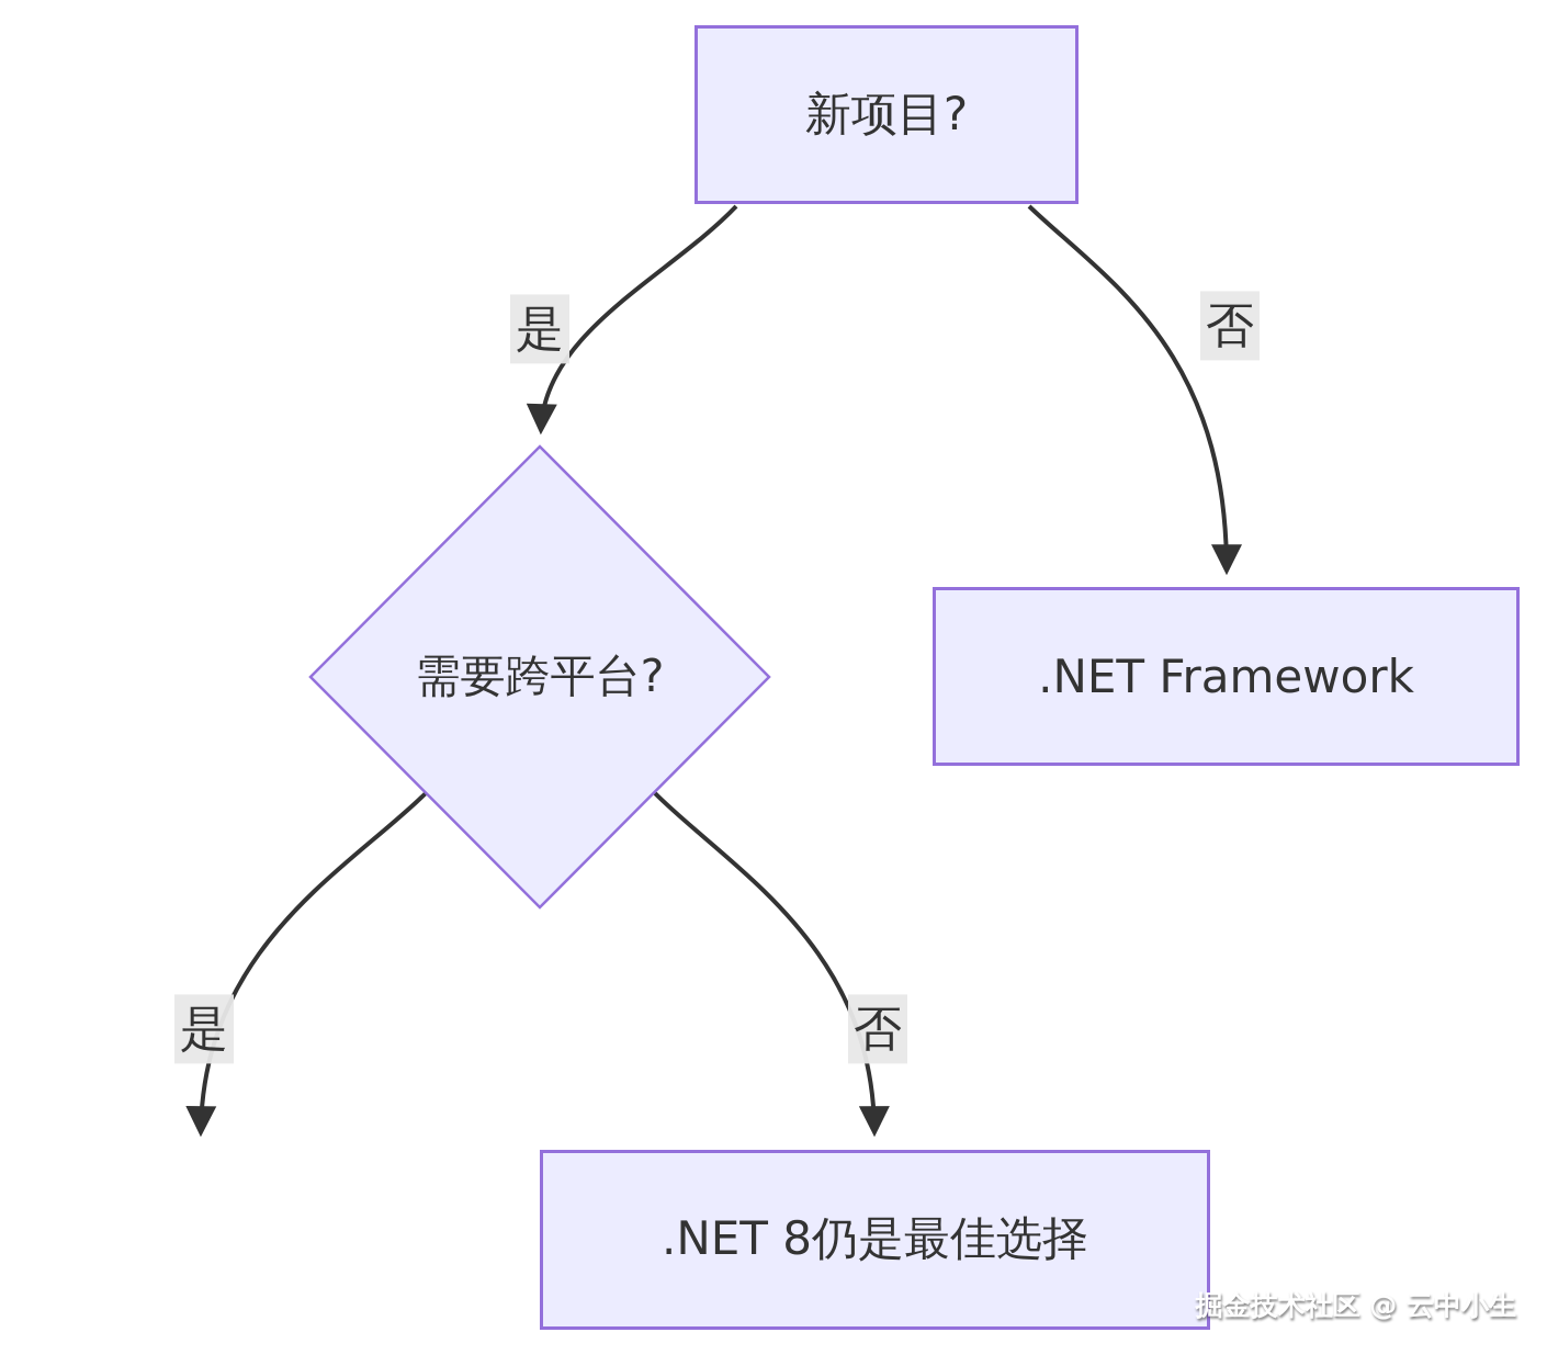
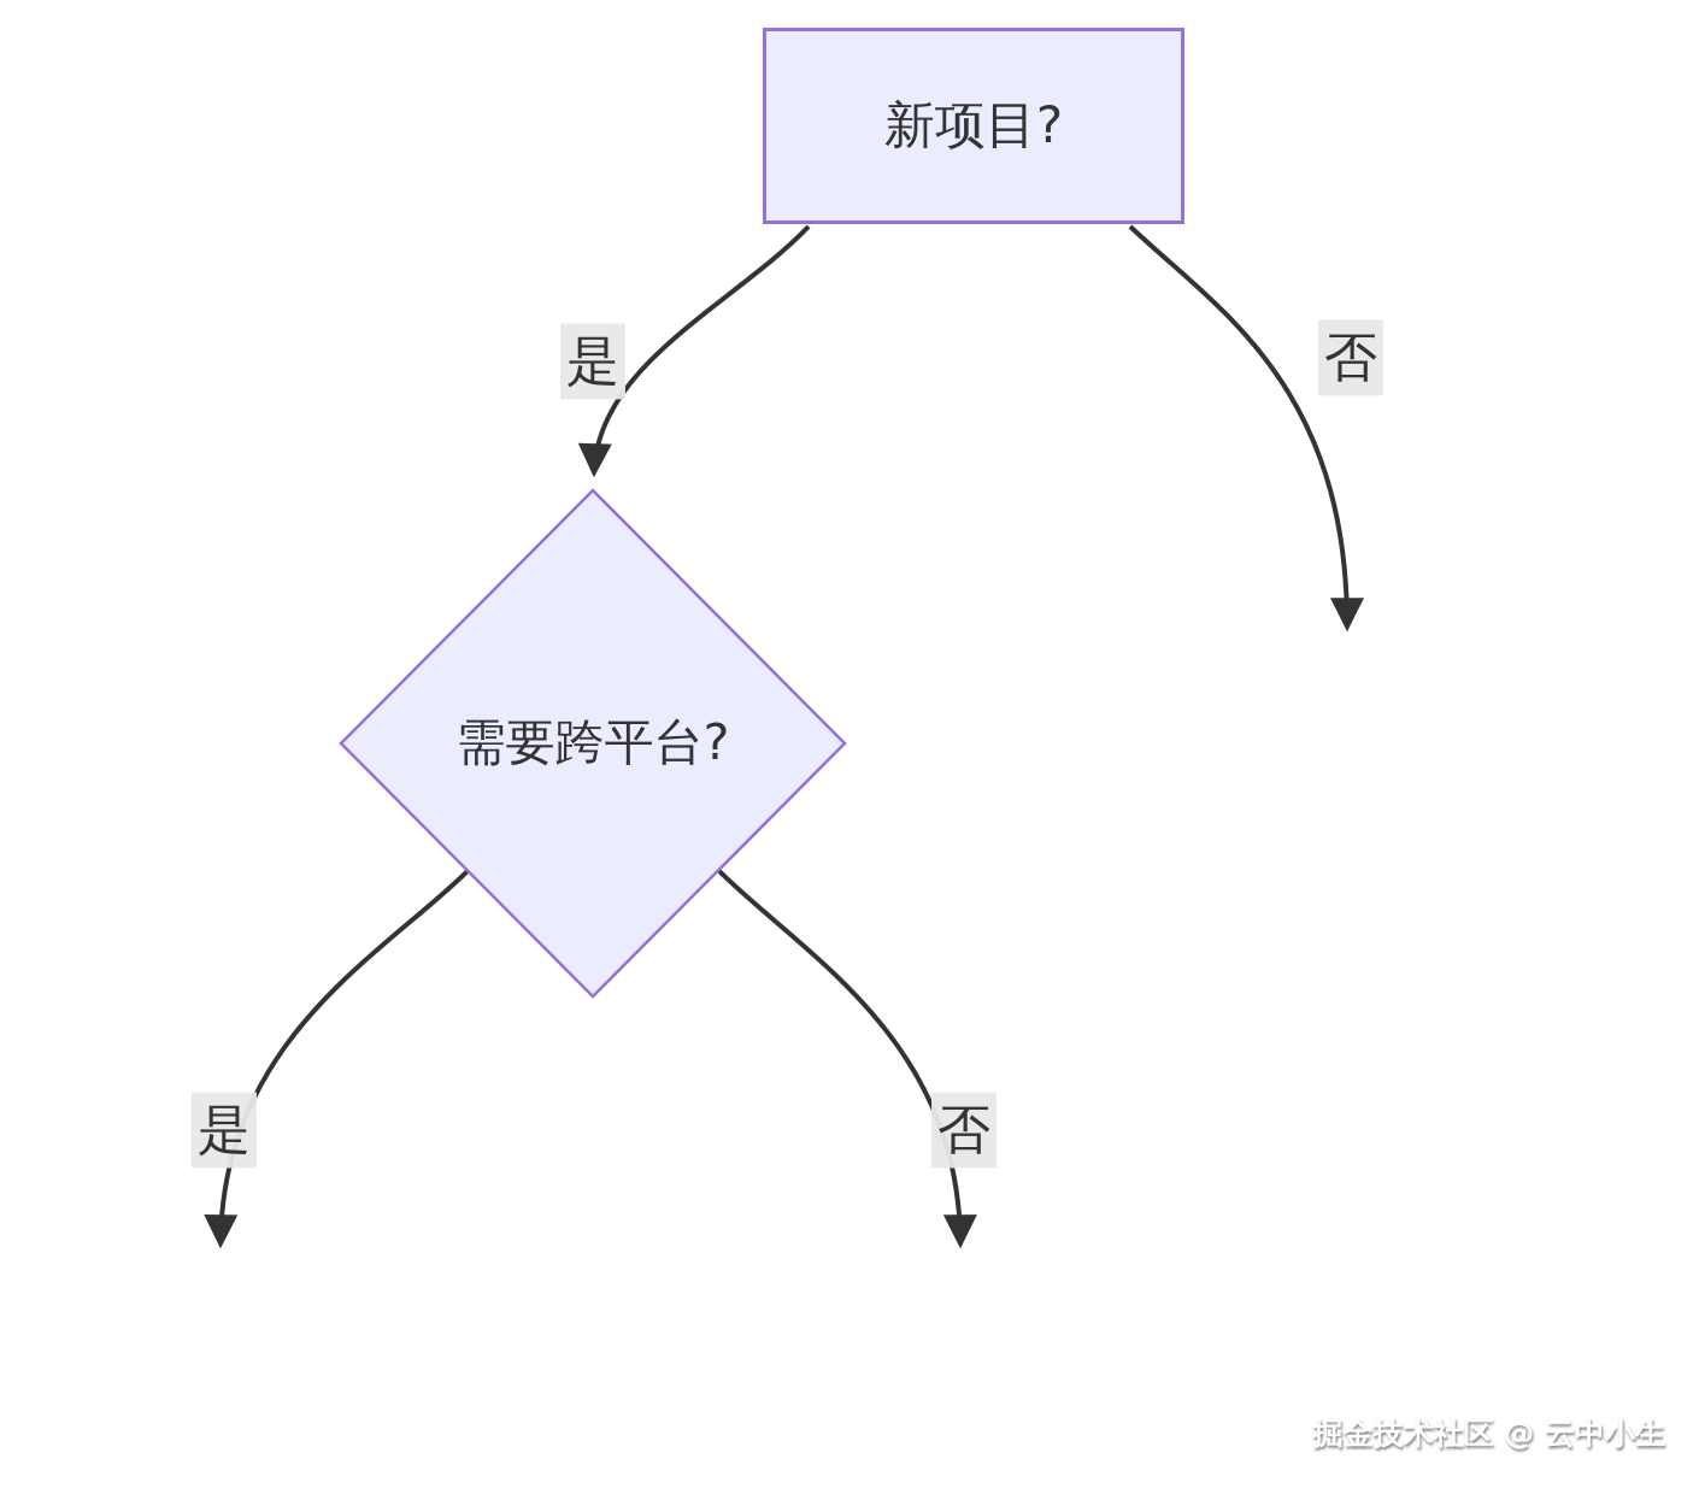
  新项目?
  需要跨平台?
- .NET Framework
- .NET 8仍是最佳选择
  是
  否
  是
  否
  掘金技术社区 @ 云中小生
